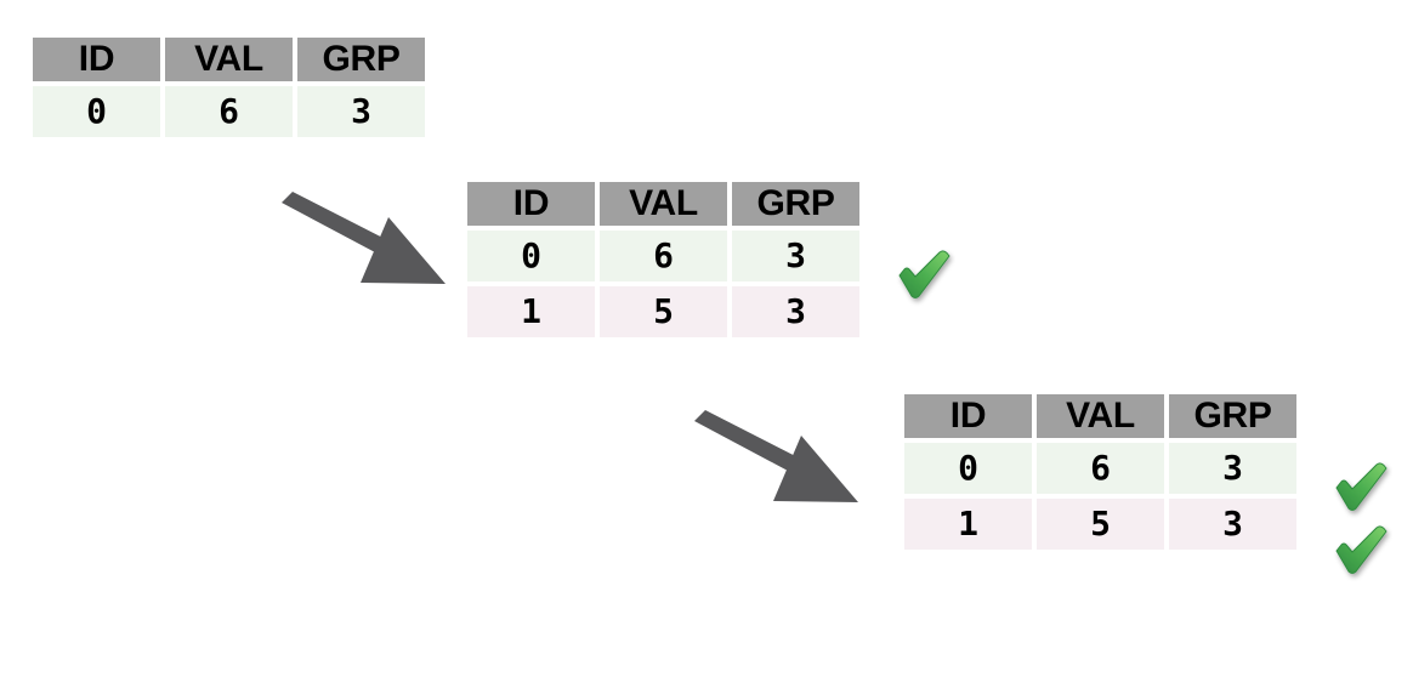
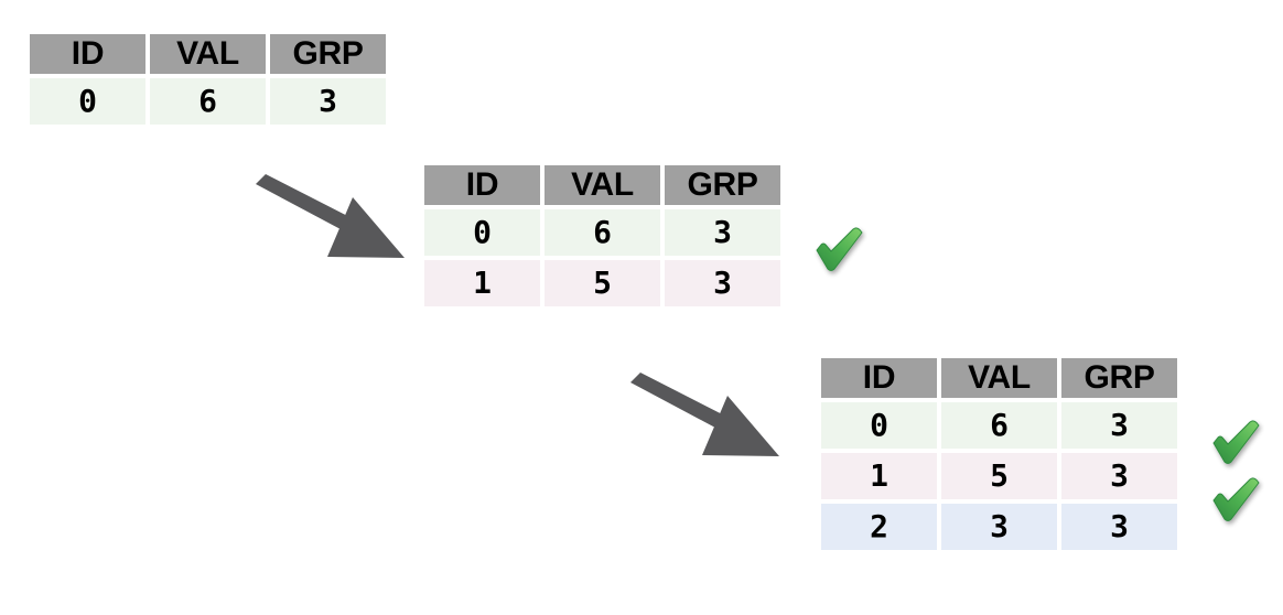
  ID	VAL	GRP
  0	6	3
  ID	VAL	GRP
  0	6	3
  1	5	3
  ID	VAL	GRP
  0	6	3
  1	5	3
+ 2	3	3
